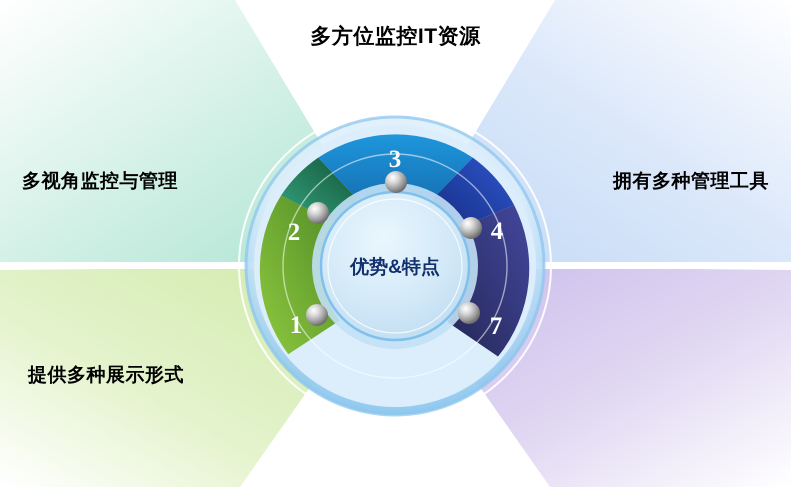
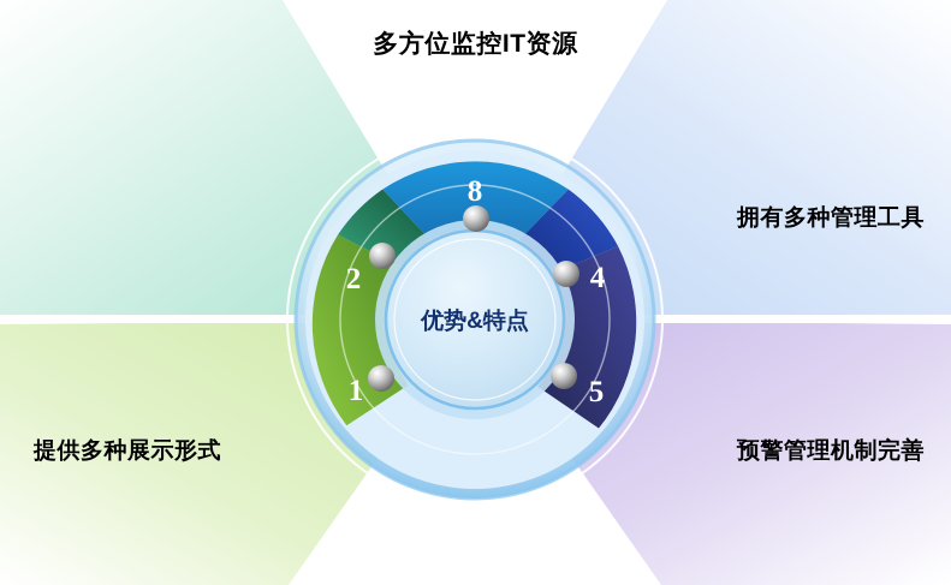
  1
  2
- 3
+ 8
  4
- 7
+ 5
  优势&特点
  多方位监控IT资源
- 多视角监控与管理
  提供多种展示形式
  拥有多种管理工具
+ 预警管理机制完善
